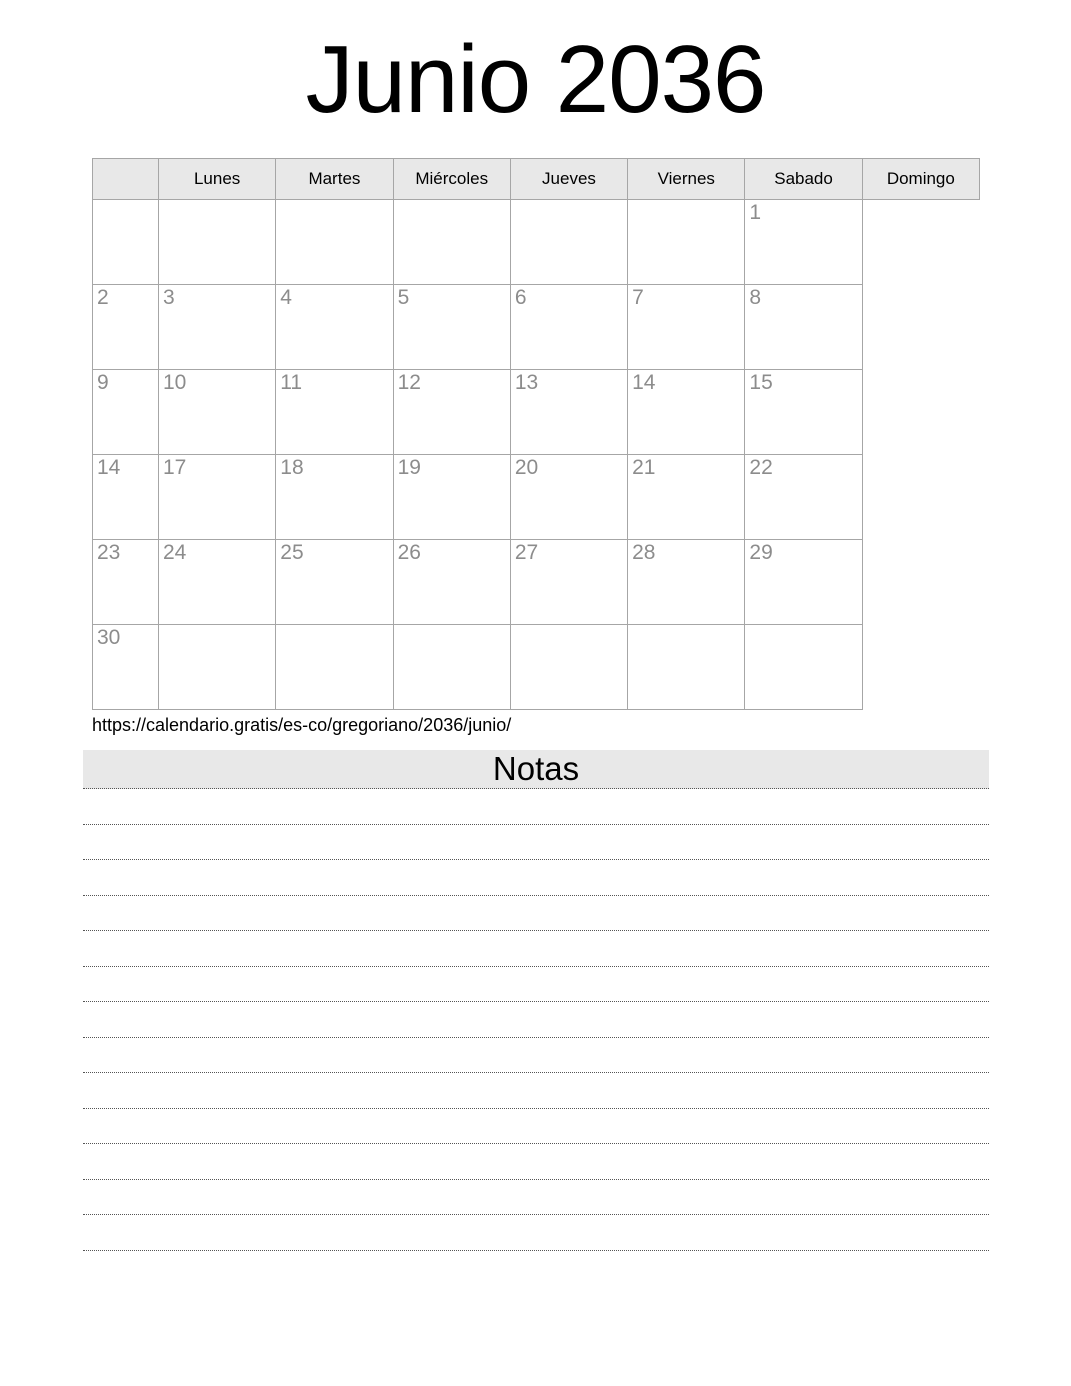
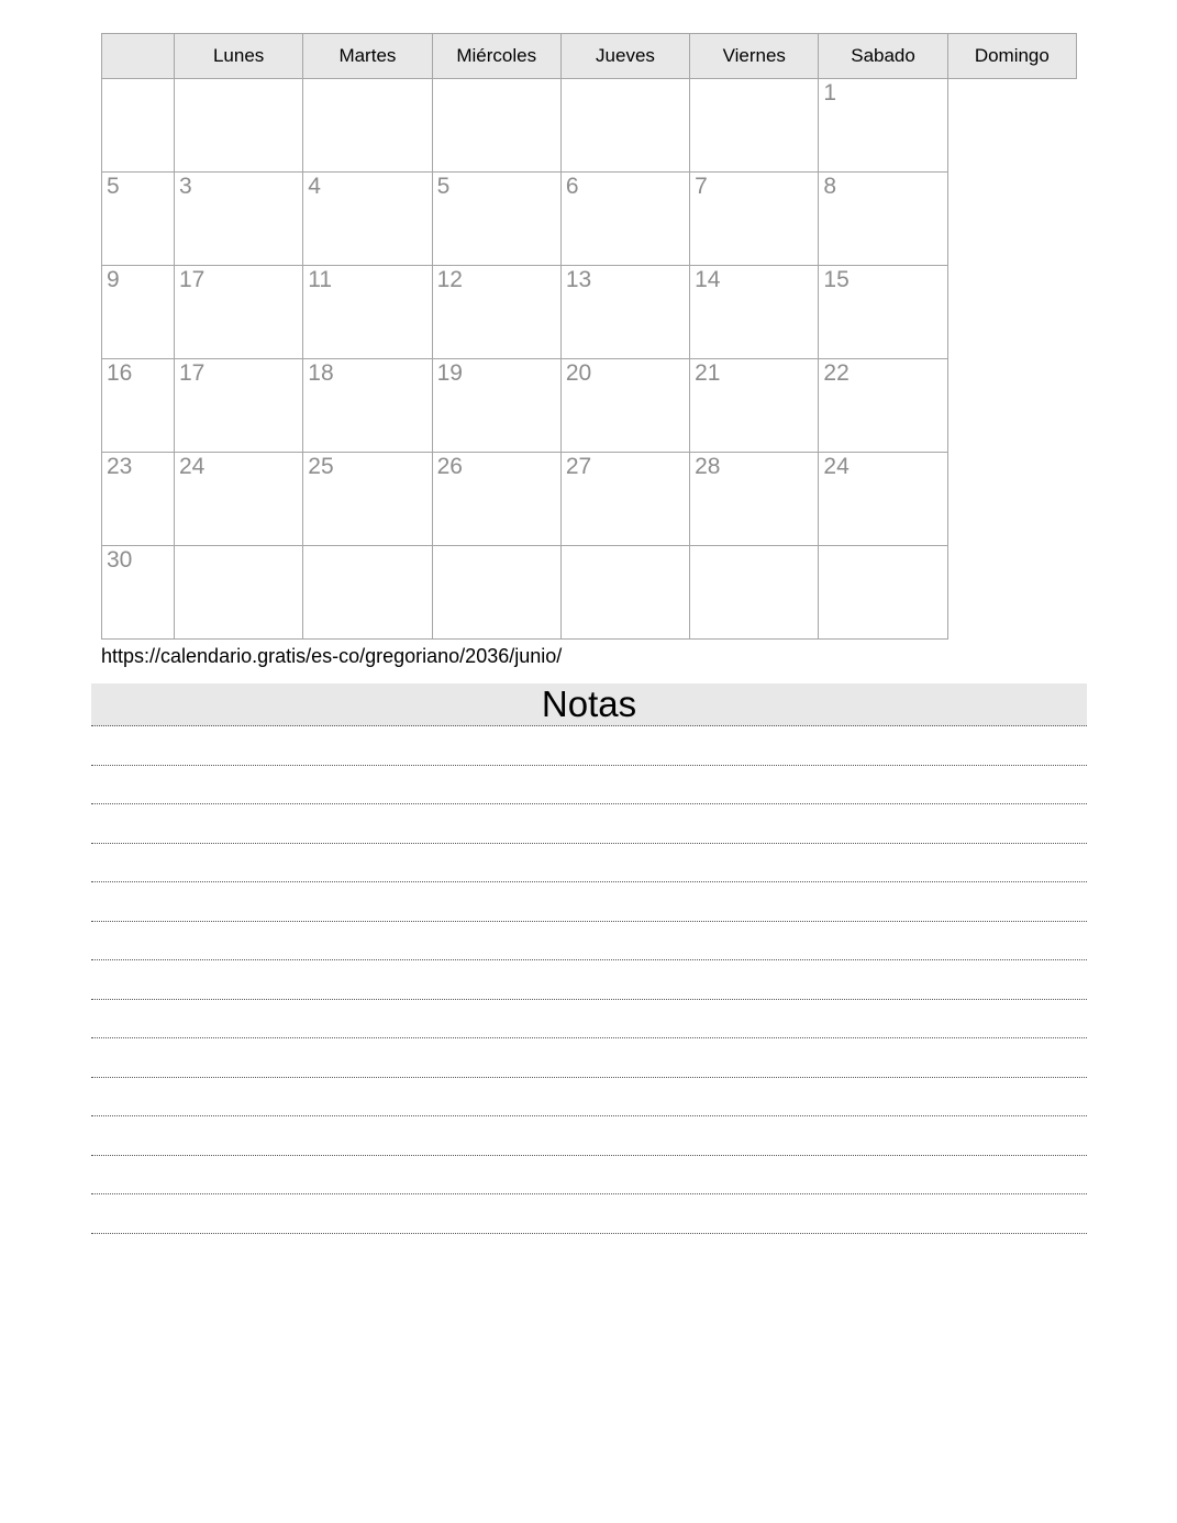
- Junio 2036
  	Lunes	Martes	Miércoles	Jueves	Viernes	Sabado	Domingo
  						1
- 2	3	4	5	6	7	8
+ 5	3	4	5	6	7	8
- 9	10	11	12	13	14	15
+ 9	17	11	12	13	14	15
- 14	17	18	19	20	21	22
+ 16	17	18	19	20	21	22
- 23	24	25	26	27	28	29
+ 23	24	25	26	27	28	24
  30
  https://calendario.gratis/es-co/gregoriano/2036/junio/
  Notas
